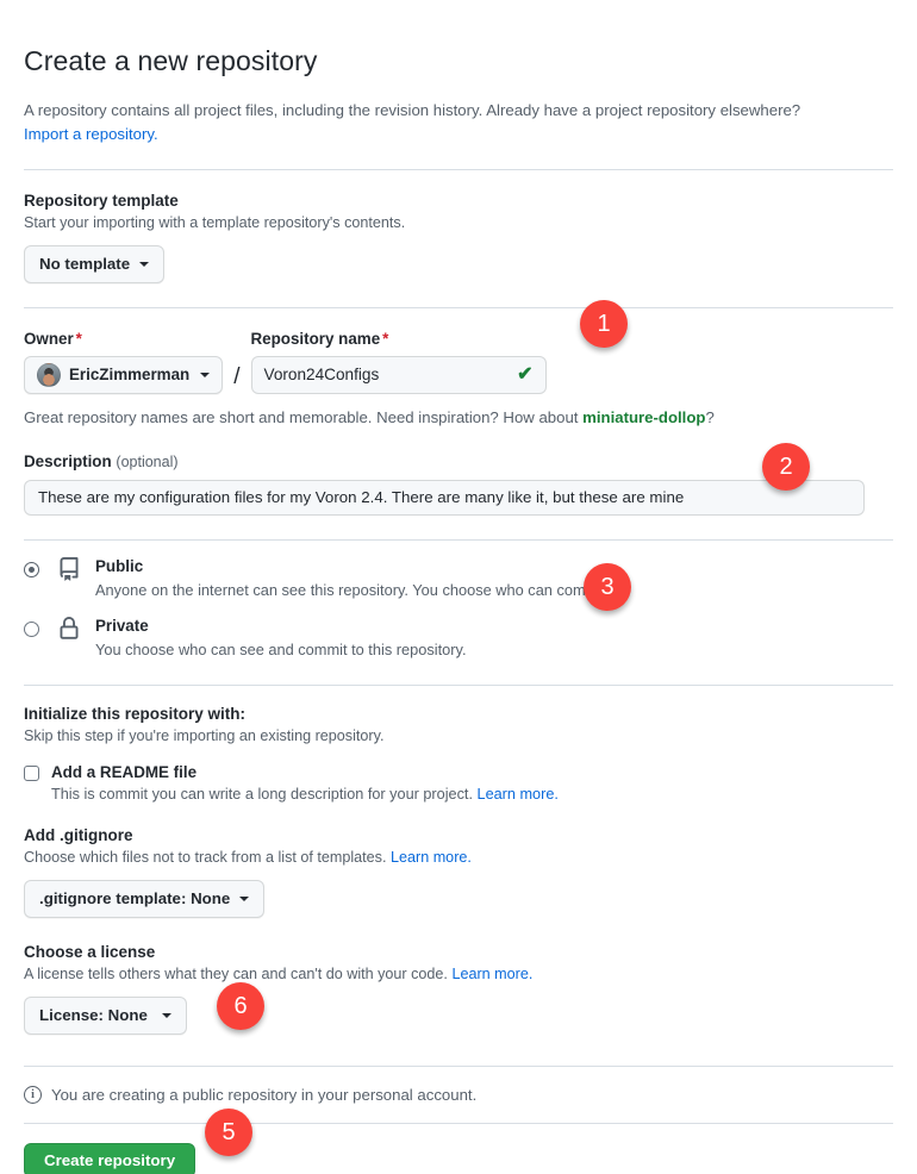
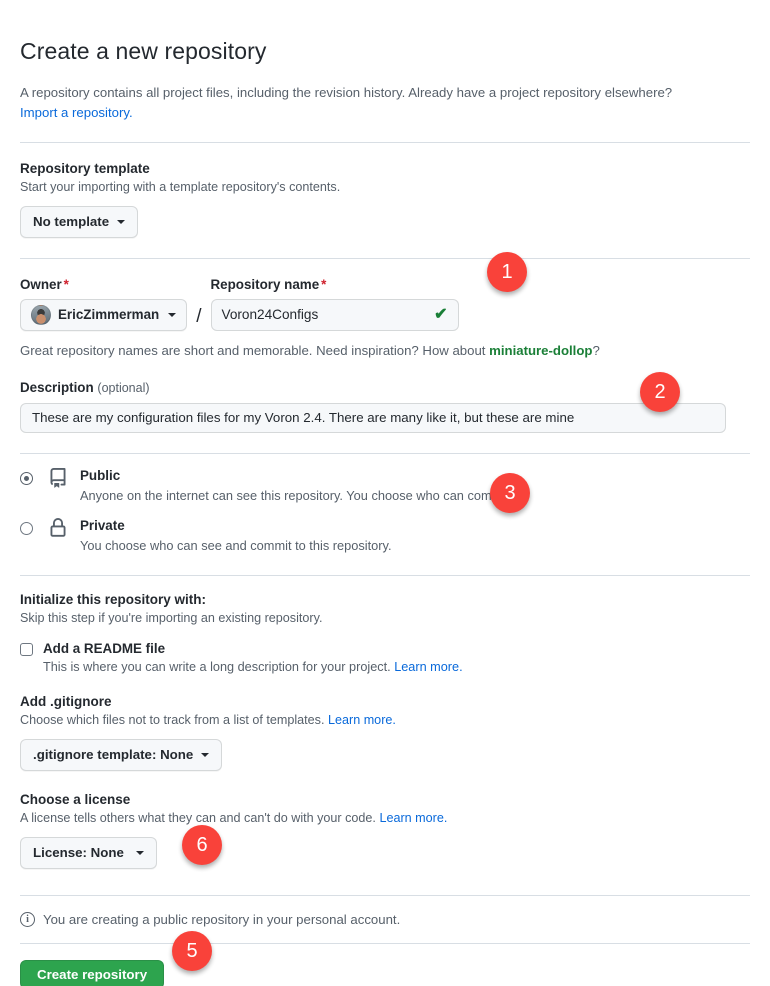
  Create a new repository
  A repository contains all project files, including the revision history. Already have a project repository elsewhere?
  Import a repository.
  Repository template
  Start your importing with a template repository's contents.
  No template
  Owner *
  EricZimmerman
  /
  Repository name *
  Voron24Configs
  ✔
  Great repository names are short and memorable. Need inspiration? How about miniature-dollop?
  Description (optional)
  These are my configuration files for my Voron 2.4. There are many like it, but these are mine
  Public
  Anyone on the internet can see this repository. You choose who can com
  Private
  You choose who can see and commit to this repository.
  Initialize this repository with:
  Skip this step if you're importing an existing repository.
  Add a README file
- This is commit you can write a long description for your project. Learn more.
+ This is where you can write a long description for your project. Learn more.
  Add .gitignore
  Choose which files not to track from a list of templates. Learn more.
  .gitignore template: None
  Choose a license
  A license tells others what they can and can't do with your code. Learn more.
  License: None
  i
  You are creating a public repository in your personal account.
  Create repository
  1
  2
  3
  6
  5
